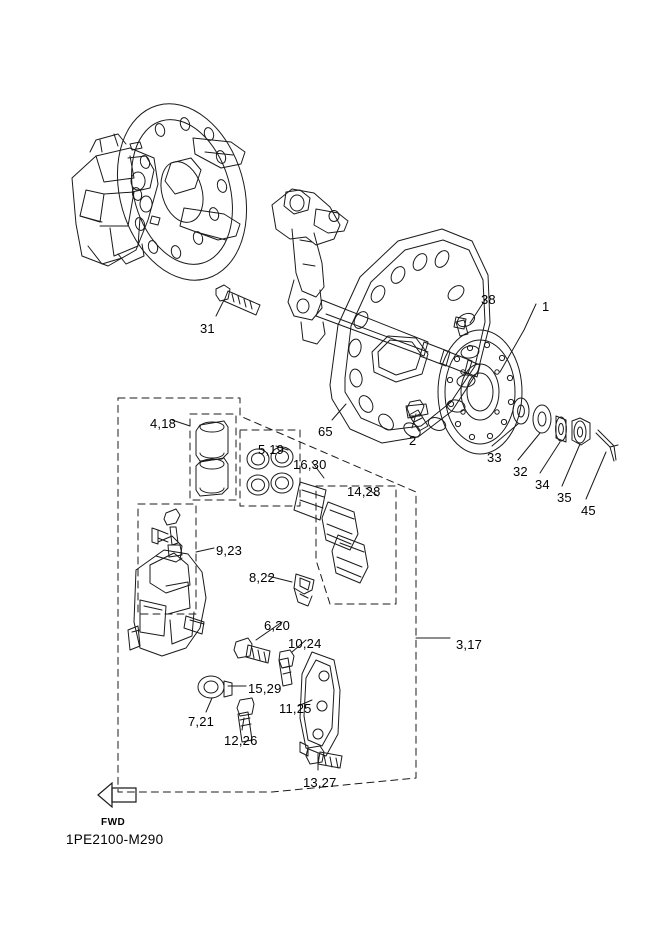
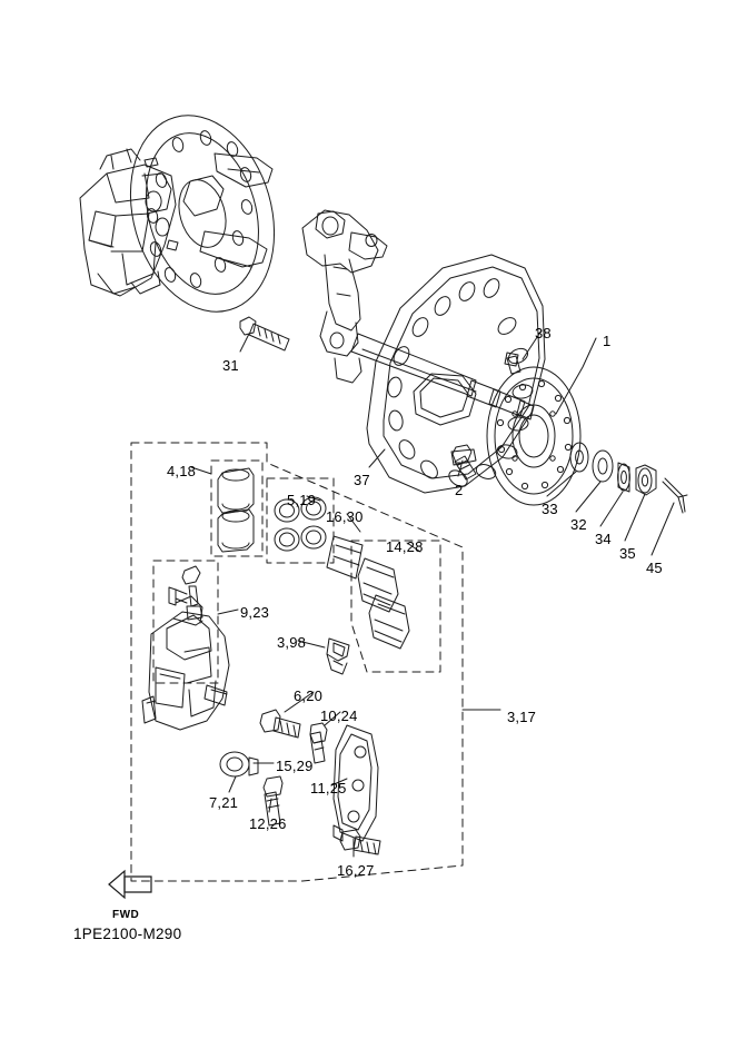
  31
  38
  1
- 65
+ 37
  2
  33
  32
  34
  35
  45
  4,18
  5,19
  16,30
  14,28
  9,23
- 8,22
+ 3,98
  6,20
  10,24
  3,17
  15,29
  11,25
  7,21
  12,26
- 13,27
+ 16,27
  FWD
  1PE2100-M290
